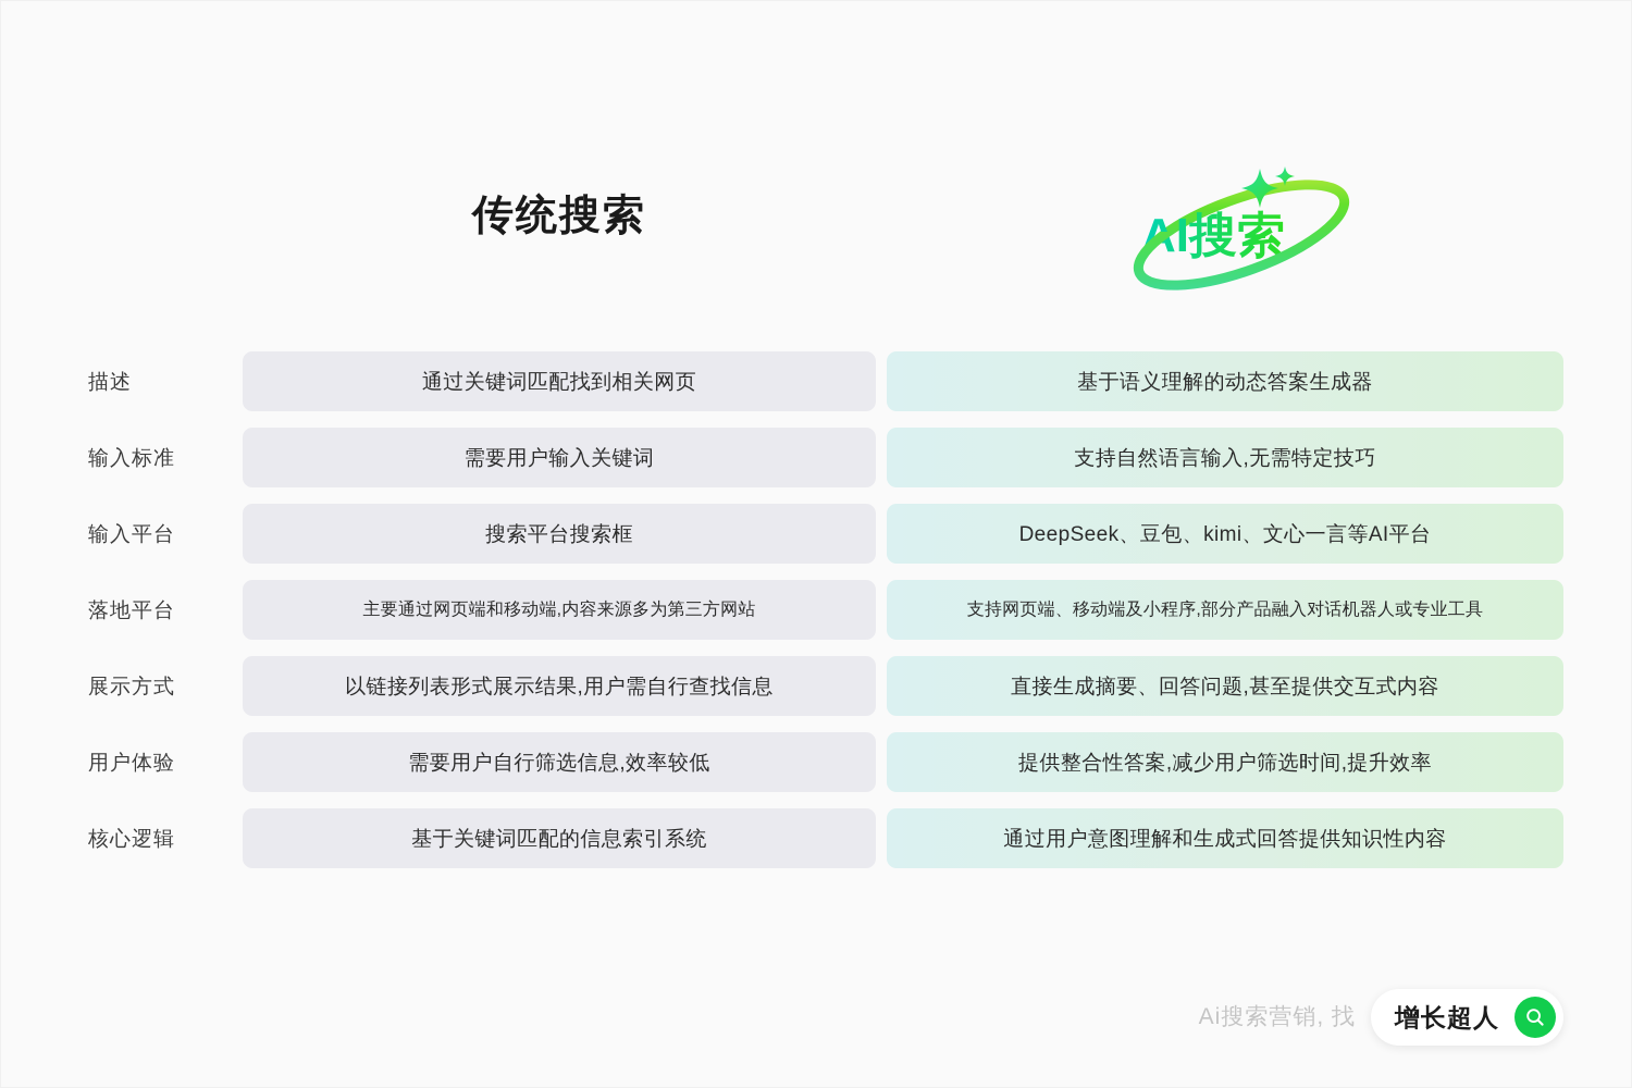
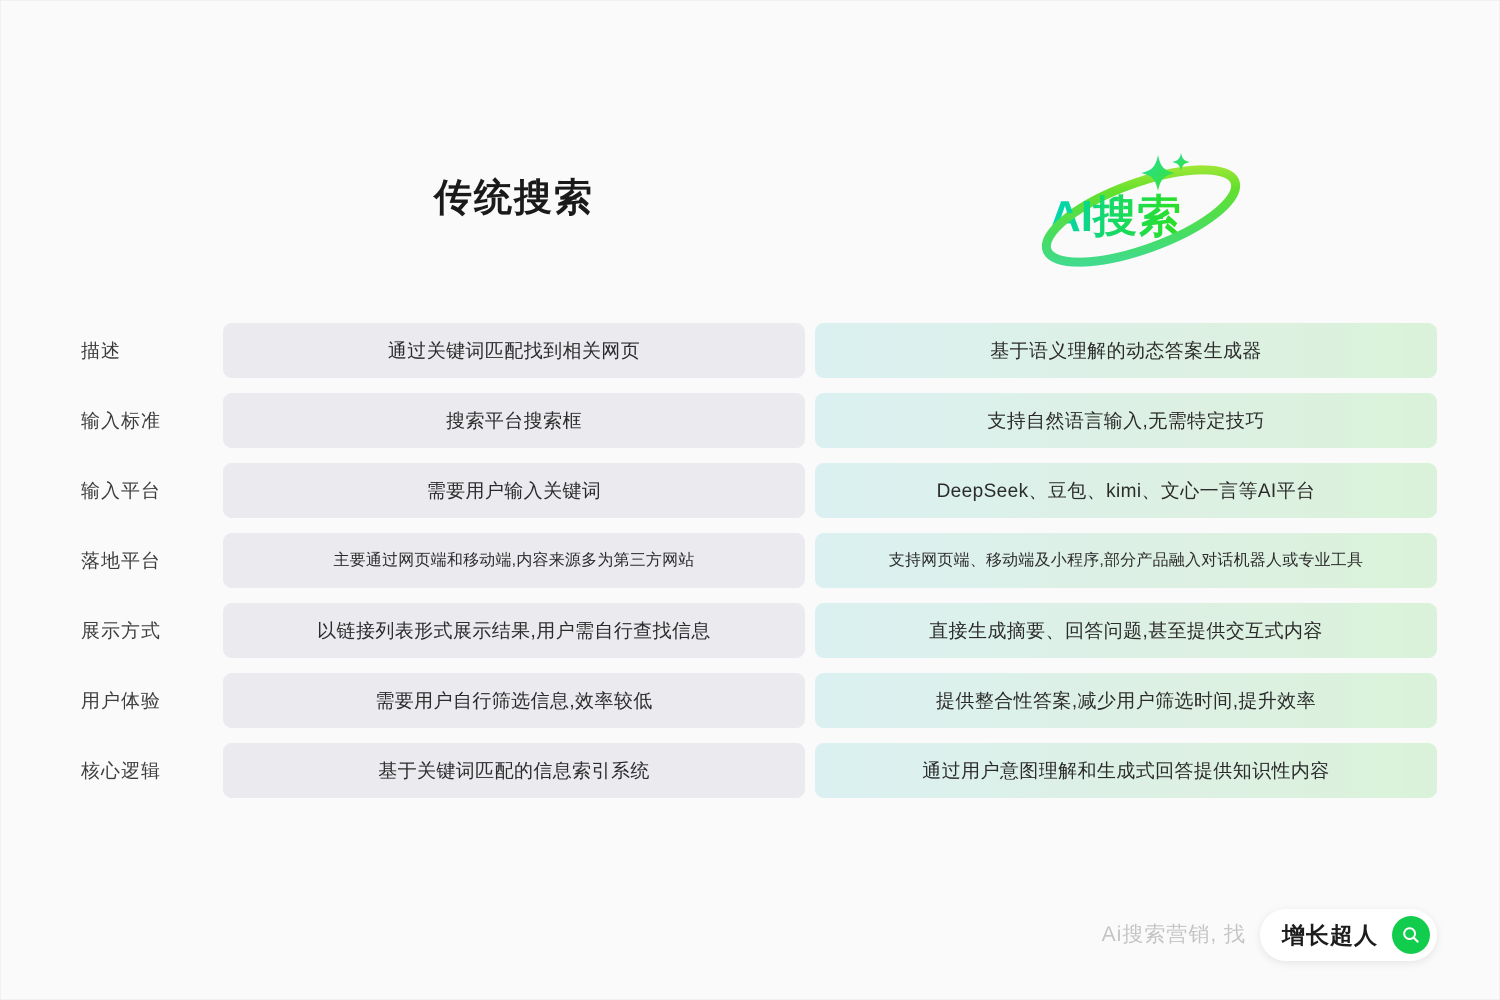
  传统搜索
  I搜索
  描述
  通过关键词匹配找到相关网页
  基于语义理解的动态答案生成器
  输入标准
- 需要用户输入关键词
+ 搜索平台搜索框
  支持自然语言输入,无需特定技巧
  输入平台
- 搜索平台搜索框
+ 需要用户输入关键词
  DeepSeek、豆包、kimi、文心一言等AI平台
  落地平台
  主要通过网页端和移动端,内容来源多为第三方网站
  支持网页端、移动端及小程序,部分产品融入对话机器人或专业工具
  展示方式
  以链接列表形式展示结果,用户需自行查找信息
  直接生成摘要、回答问题,甚至提供交互式内容
  用户体验
  需要用户自行筛选信息,效率较低
  提供整合性答案,减少用户筛选时间,提升效率
  核心逻辑
  基于关键词匹配的信息索引系统
  通过用户意图理解和生成式回答提供知识性内容
  Ai搜索营销, 找
  增长超人
